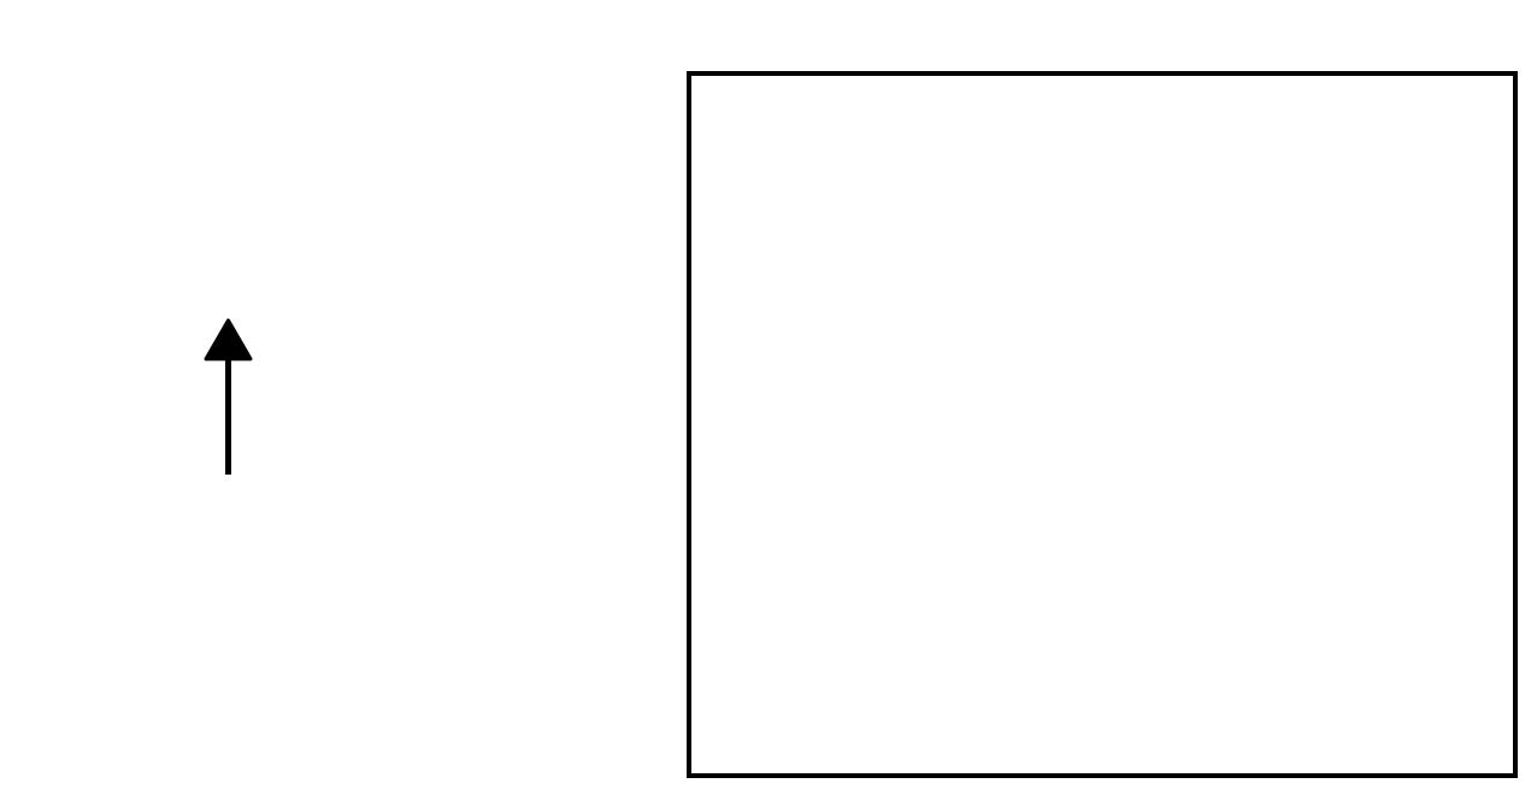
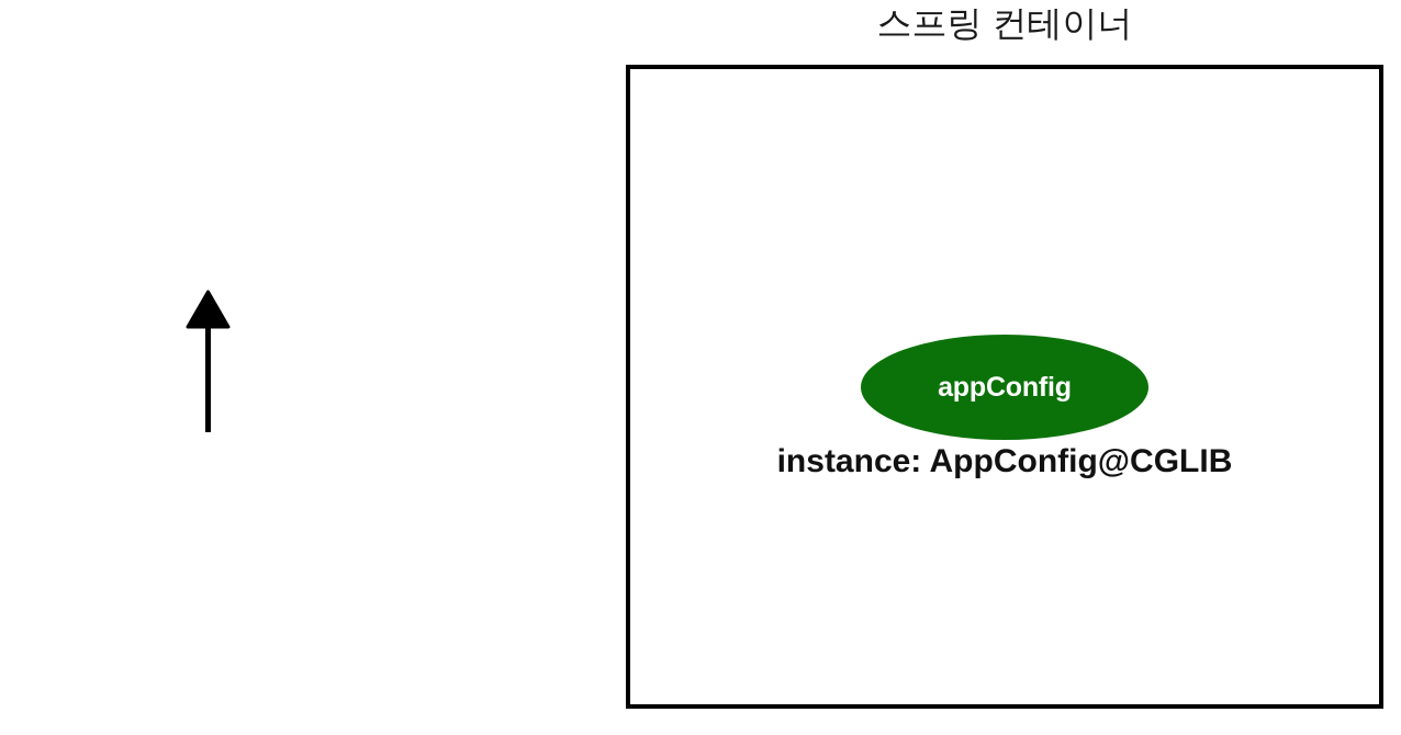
+ 스프링 컨테이너
+ appConfig
+ instance: AppConfig@CGLIB
